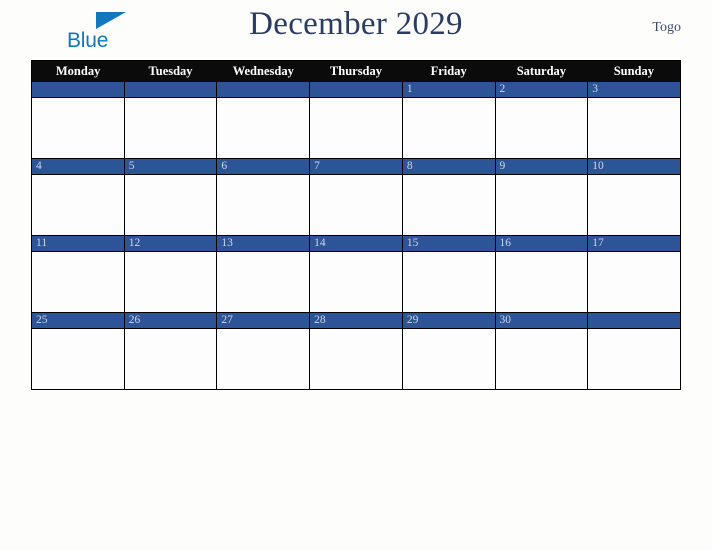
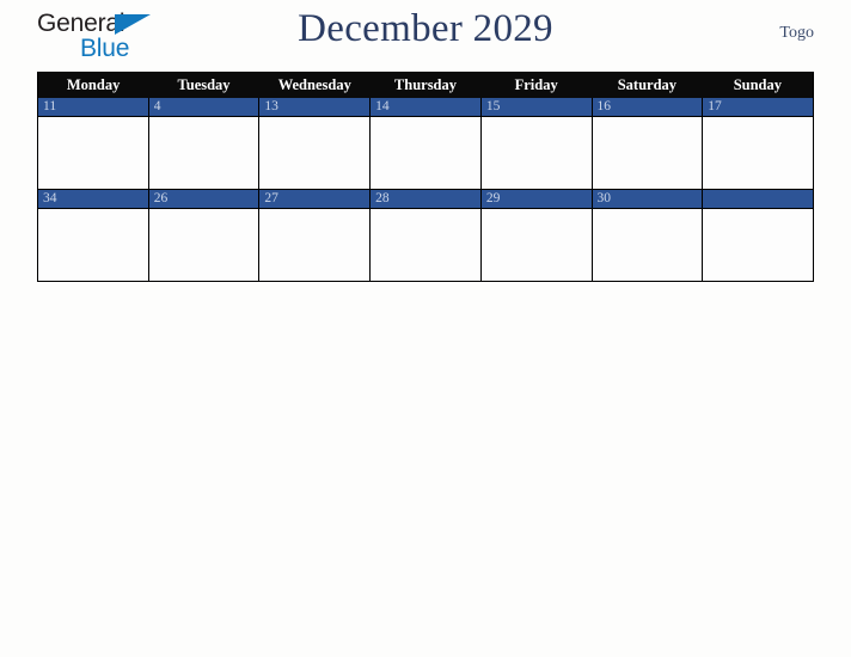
+ General
  Blue
  December 2029
  Togo
  Monday	Tuesday	Wednesday	Thursday	Friday	Saturday	Sunday
- 				1	2	3
- 4	5	6	7	8	9	10
- 11	12	13	14	15	16	17
+ 11	4	13	14	15	16	17
- 25	26	27	28	29	30
+ 34	26	27	28	29	30
